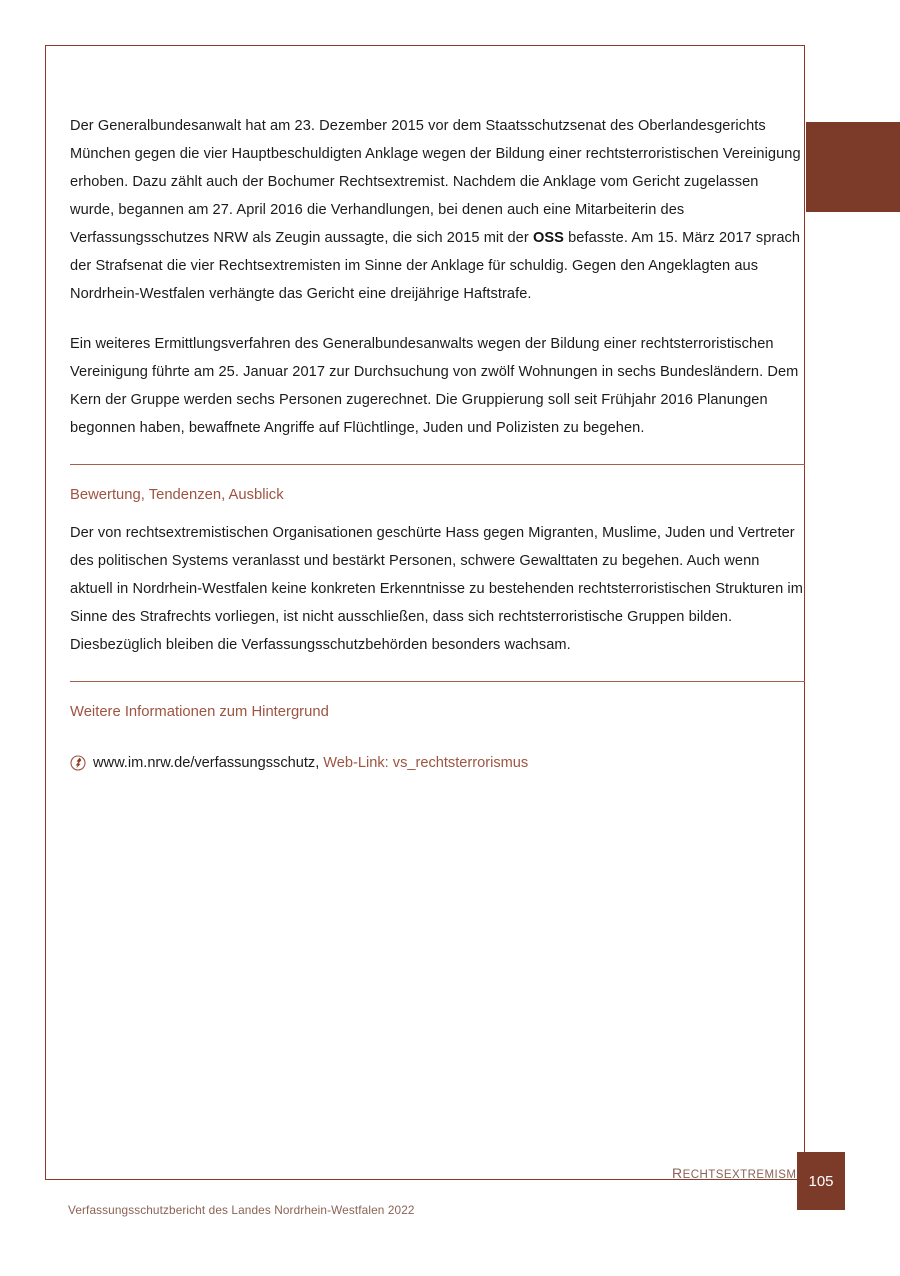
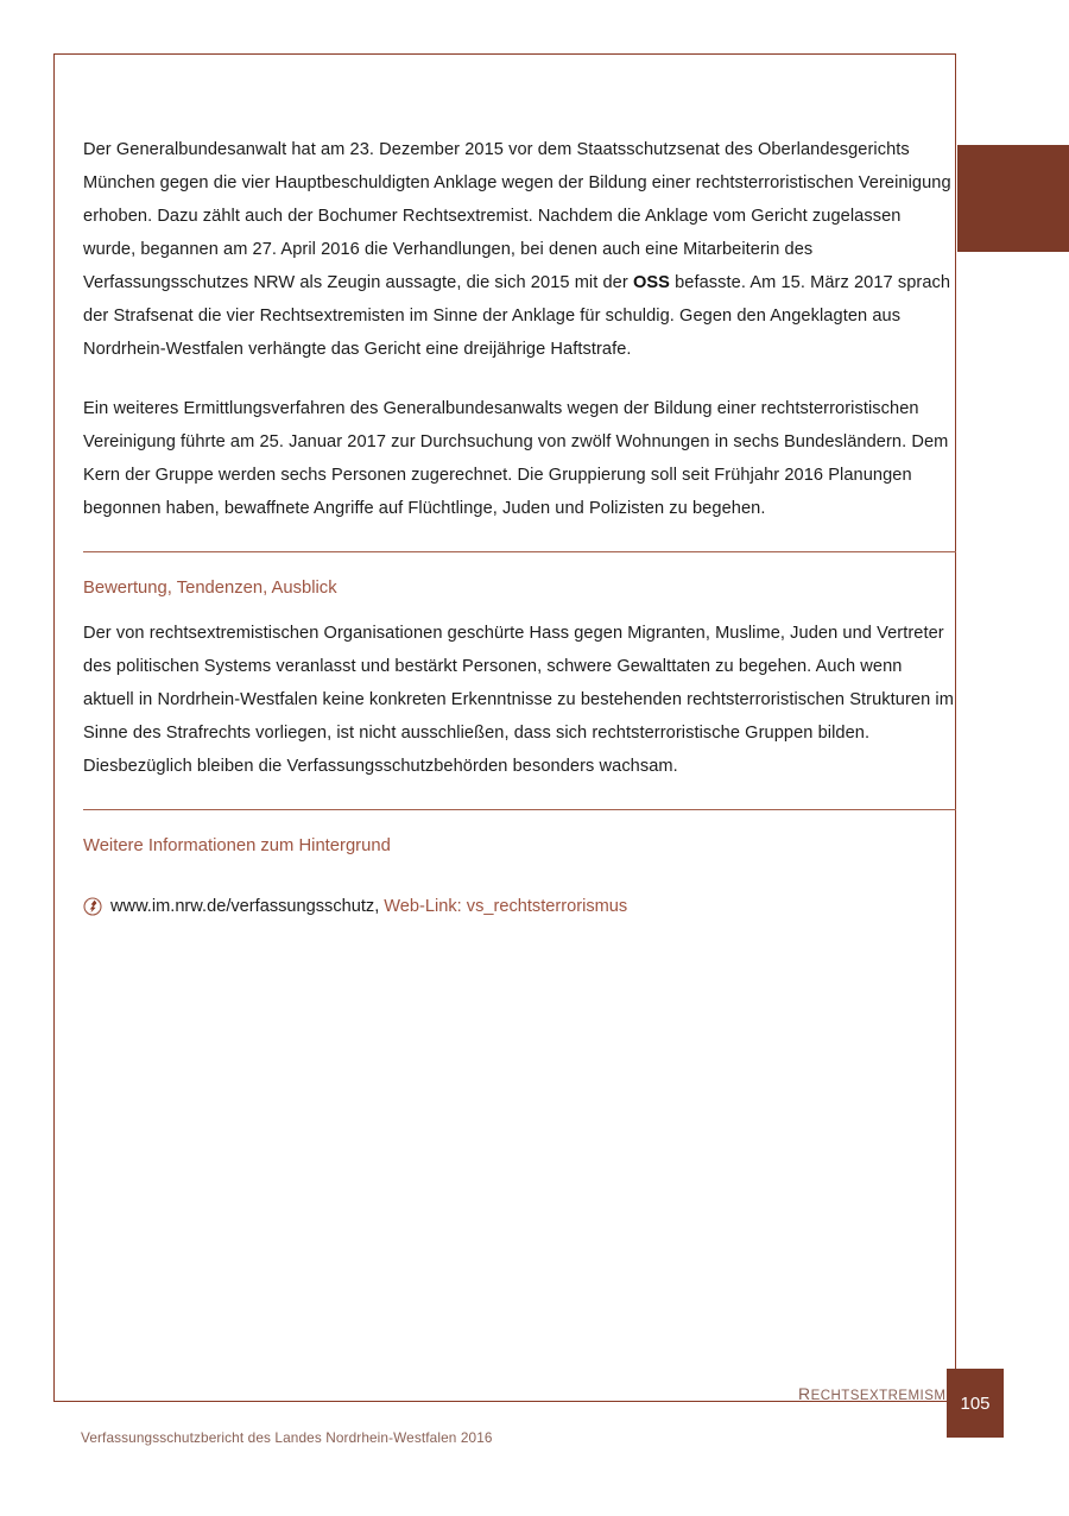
  Der Generalbundesanwalt hat am 23. Dezember 2015 vor dem Staatsschutzsenat des Oberlandesgerichts München gegen die vier Hauptbeschuldigten Anklage wegen der Bildung einer rechtsterroristischen Vereinigung erhoben. Dazu zählt auch der Bochumer Rechtsextremist. Nachdem die Anklage vom Gericht zugelassen wurde, begannen am 27. April 2016 die Verhandlungen, bei denen auch eine Mitarbeiterin des Verfassungsschutzes NRW als Zeugin aussagte, die sich 2015 mit der OSS befasste. Am 15. März 2017 sprach der Strafsenat die vier Rechtsextremisten im Sinne der Anklage für schuldig. Gegen den Angeklagten aus Nordrhein-Westfalen verhängte das Gericht eine dreijährige Haftstrafe.
  Ein weiteres Ermittlungsverfahren des Generalbundesanwalts wegen der Bildung einer rechtsterroristischen Vereinigung führte am 25. Januar 2017 zur Durchsuchung von zwölf Wohnungen in sechs Bundesländern. Dem Kern der Gruppe werden sechs Personen zugerechnet. Die Gruppierung soll seit Frühjahr 2016 Planungen begonnen haben, bewaffnete Angriffe auf Flüchtlinge, Juden und Polizisten zu begehen.
  Bewertung, Tendenzen, Ausblick
  Der von rechtsextremistischen Organisationen geschürte Hass gegen Migranten, Muslime, Juden und Vertreter des politischen Systems veranlasst und bestärkt Personen, schwere Gewalttaten zu begehen. Auch wenn aktuell in Nordrhein-Westfalen keine konkreten Erkenntnisse zu bestehenden rechtsterroristischen Strukturen im Sinne des Strafrechts vorliegen, ist nicht ausschließen, dass sich rechtsterroristische Gruppen bilden. Diesbezüglich bleiben die Verfassungsschutzbehörden besonders wachsam.
  Weitere Informationen zum Hintergrund
  www.im.nrw.de/verfassungsschutz,
  Web-Link: vs_rechtsterrorismus
  RECHTSEXTREMISM
  105
- Verfassungsschutzbericht des Landes Nordrhein-Westfalen 2022
+ Verfassungsschutzbericht des Landes Nordrhein-Westfalen 2016
